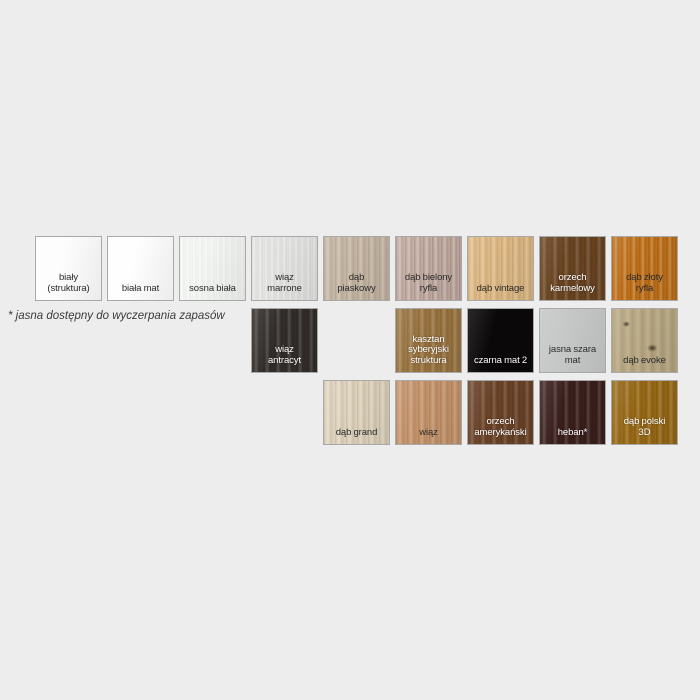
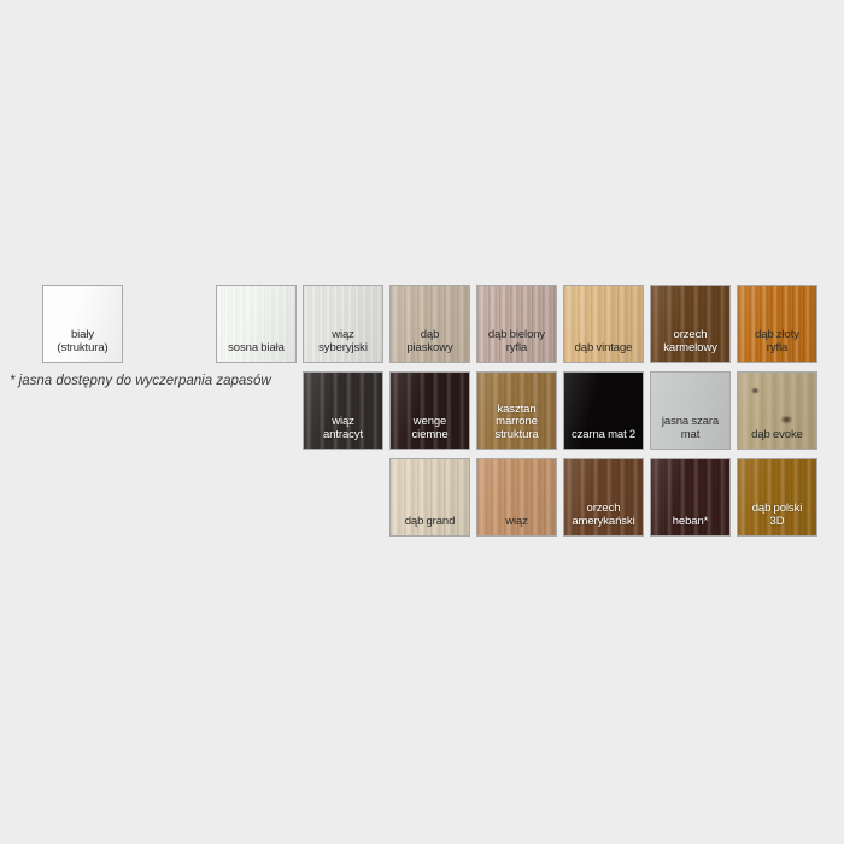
  biały
  (struktura)
- biała mat
  sosna biała
  wiąz
- marrone
+ syberyjski
  dąb
  piaskowy
  dąb bielony
  ryfla
  dąb vintage
  orzech
  karmelowy
  dąb złoty
  ryfla
  wiąz
  antracyt
+ wenge
+ ciemne
  kasztan
- syberyjski
+ marrone
  struktura
  czarna mat 2
  jasna szara
  mat
  dąb evoke
  dąb grand
  wiąz
  orzech
  amerykański
  heban*
  dąb polski
  3D
  * jasna dostępny do wyczerpania zapasów
